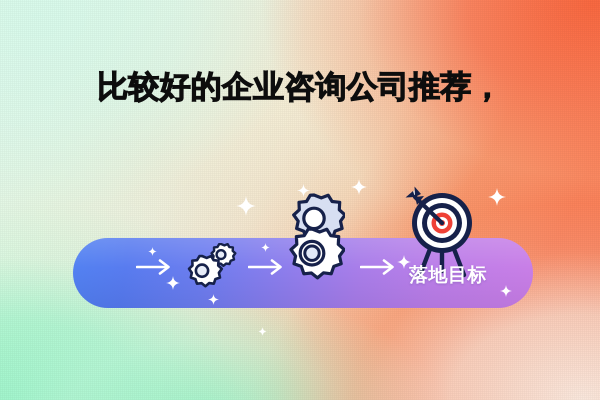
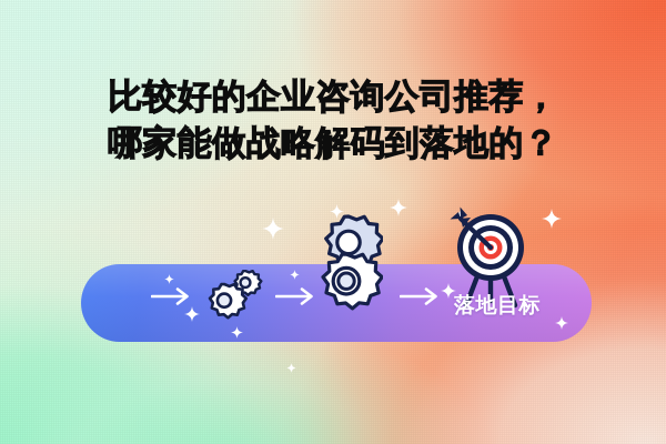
  比较好的企业咨询公司推荐，
+ 哪家能做战略解码到落地的？
  落地目标
